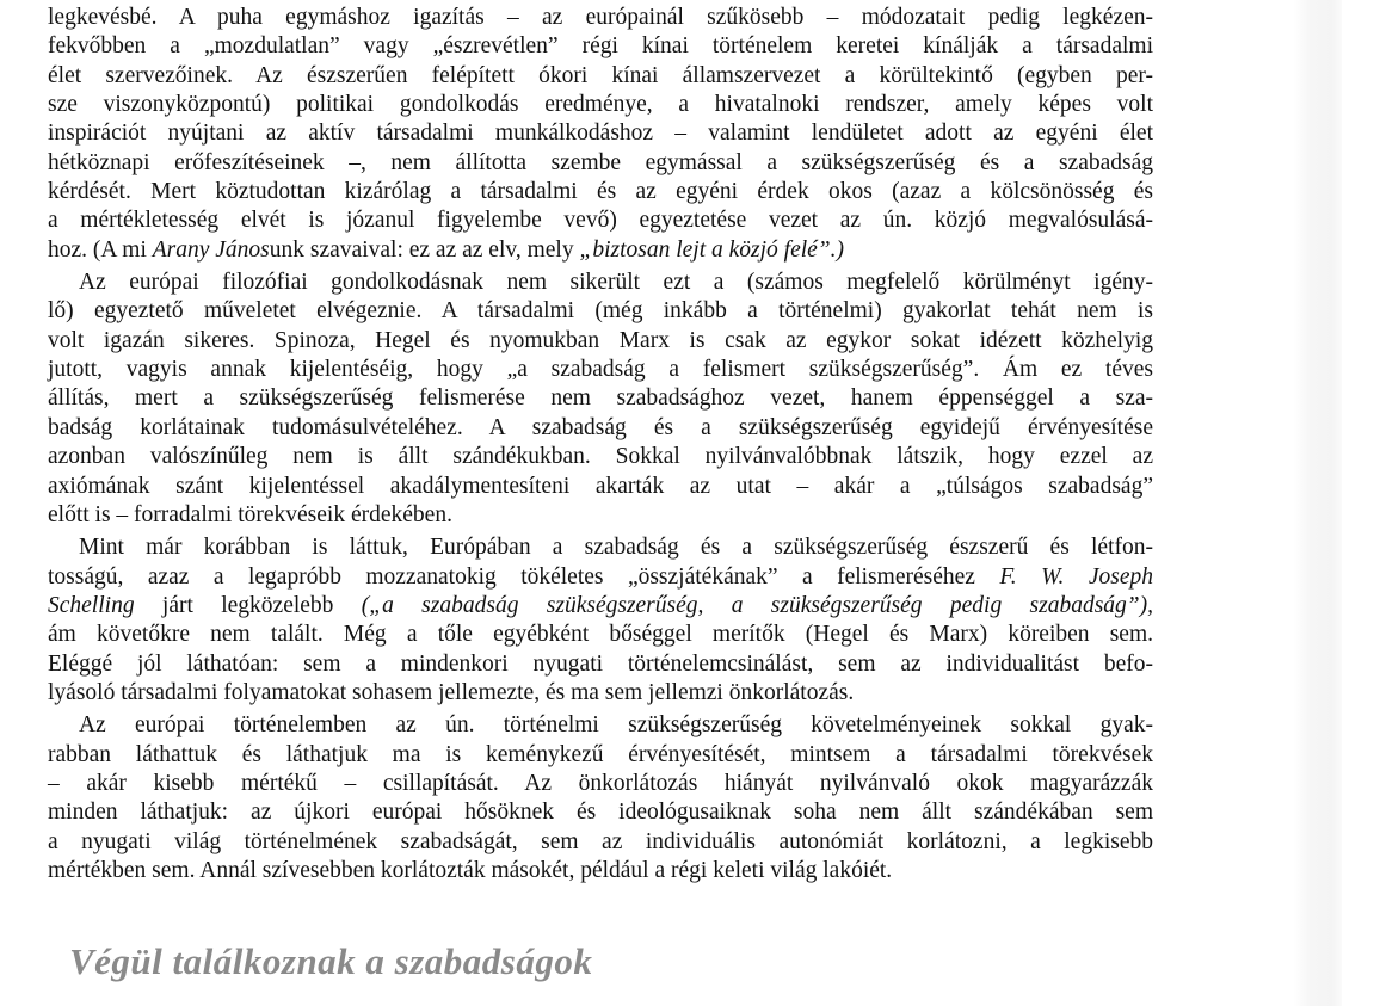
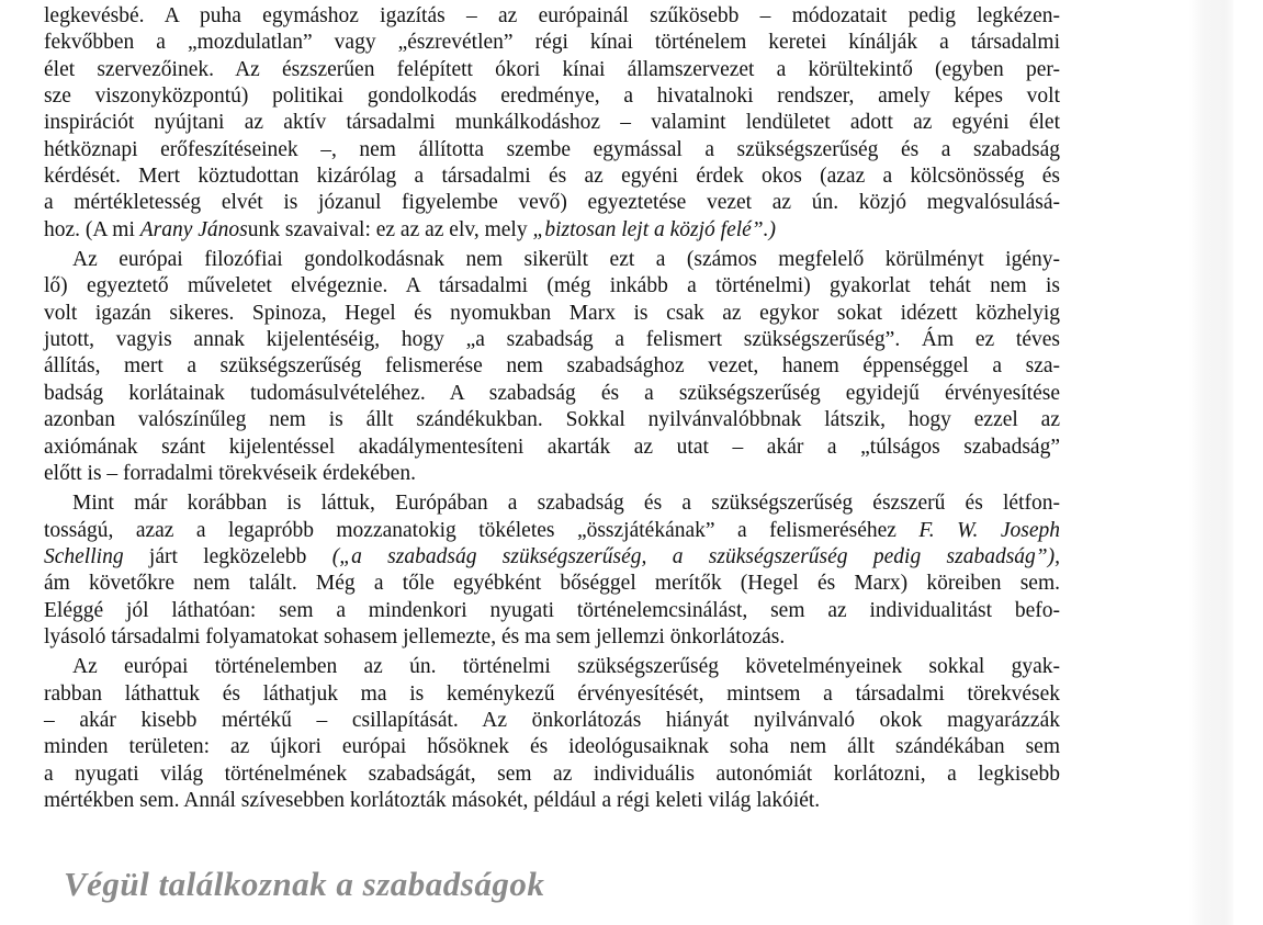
  legkevésbé. A puha egymáshoz igazítás – az európainál szűkösebb – módozatait pedig legkézen-
  fekvőbben a „mozdulatlan” vagy „észrevétlen” régi kínai történelem keretei kínálják a társadalmi
  élet szervezőinek. Az észszerűen felépített ókori kínai államszervezet a körültekintő (egyben per-
  sze viszonyközpontú) politikai gondolkodás eredménye, a hivatalnoki rendszer, amely képes volt
  inspirációt nyújtani az aktív társadalmi munkálkodáshoz – valamint lendületet adott az egyéni élet
  hétköznapi erőfeszítéseinek –, nem állította szembe egymással a szükségszerűség és a szabadság
  kérdését. Mert köztudottan kizárólag a társadalmi és az egyéni érdek okos (azaz a kölcsönösség és
  a mértékletesség elvét is józanul figyelembe vevő) egyeztetése vezet az ún. közjó megvalósulásá-
  hoz. (A mi Arany Jánosunk szavaival: ez az az elv, mely „biztosan lejt a közjó felé”.)
  Az európai filozófiai gondolkodásnak nem sikerült ezt a (számos megfelelő körülményt igény-
  lő) egyeztető műveletet elvégeznie. A társadalmi (még inkább a történelmi) gyakorlat tehát nem is
  volt igazán sikeres. Spinoza, Hegel és nyomukban Marx is csak az egykor sokat idézett közhelyig
  jutott, vagyis annak kijelentéséig, hogy „a szabadság a felismert szükségszerűség”. Ám ez téves
  állítás, mert a szükségszerűség felismerése nem szabadsághoz vezet, hanem éppenséggel a sza-
  badság korlátainak tudomásulvételéhez. A szabadság és a szükségszerűség egyidejű érvényesítése
  azonban valószínűleg nem is állt szándékukban. Sokkal nyilvánvalóbbnak látszik, hogy ezzel az
  axiómának szánt kijelentéssel akadálymentesíteni akarták az utat – akár a „túlságos szabadság”
  előtt is – forradalmi törekvéseik érdekében.
  Mint már korábban is láttuk, Európában a szabadság és a szükségszerűség észszerű és létfon-
  tosságú, azaz a legapróbb mozzanatokig tökéletes „összjátékának” a felismeréséhez F. W. Joseph
  Schelling járt legközelebb („a szabadság szükségszerűség, a szükségszerűség pedig szabadság”),
  ám követőkre nem talált. Még a tőle egyébként bőséggel merítők (Hegel és Marx) köreiben sem.
  Eléggé jól láthatóan: sem a mindenkori nyugati történelemcsinálást, sem az individualitást befo-
  lyásoló társadalmi folyamatokat sohasem jellemezte, és ma sem jellemzi önkorlátozás.
  Az európai történelemben az ún. történelmi szükségszerűség követelményeinek sokkal gyak-
  rabban láthattuk és láthatjuk ma is keménykezű érvényesítését, mintsem a társadalmi törekvések
  – akár kisebb mértékű – csillapítását. Az önkorlátozás hiányát nyilvánvaló okok magyarázzák
- minden láthatjuk: az újkori európai hősöknek és ideológusaiknak soha nem állt szándékában sem
+ minden területen: az újkori európai hősöknek és ideológusaiknak soha nem állt szándékában sem
  a nyugati világ történelmének szabadságát, sem az individuális autonómiát korlátozni, a legkisebb
  mértékben sem. Annál szívesebben korlátozták másokét, például a régi keleti világ lakóiét.
  Végül találkoznak a szabadságok
